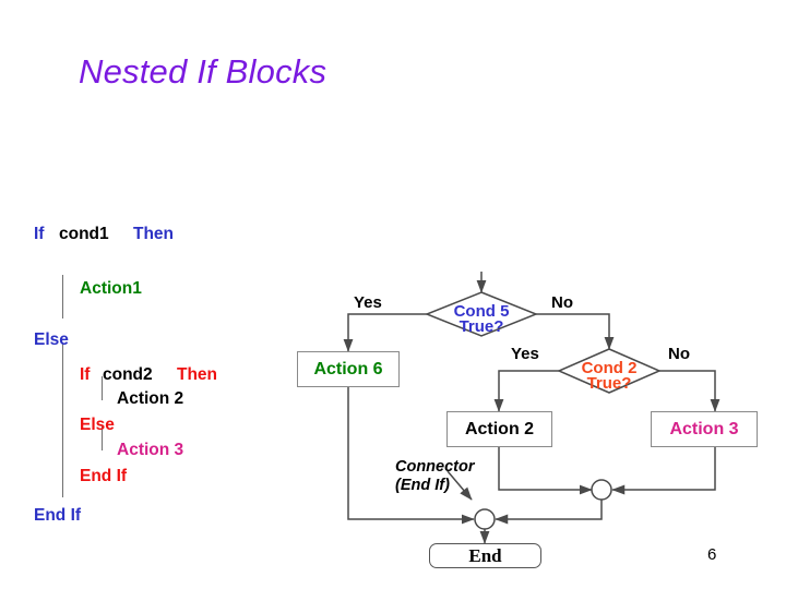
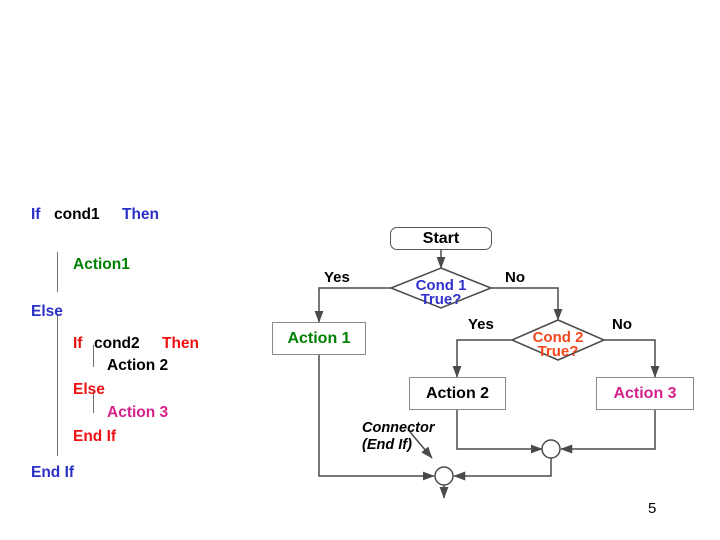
- Nested If Blocks
  If
  cond1
  Then
  Action1
  Else
  If
  cond2
  Then
  Action 2
  Else
  Action 3
  End If
  End If
+ Start
- Cond 5
+ Cond 1
  True?
  Cond 2
  True?
  Yes
  No
  Yes
  No
- Action 6
+ Action 1
  Action 2
  Action 3
- End
  Connector
  (End If)
- 6
+ 5
